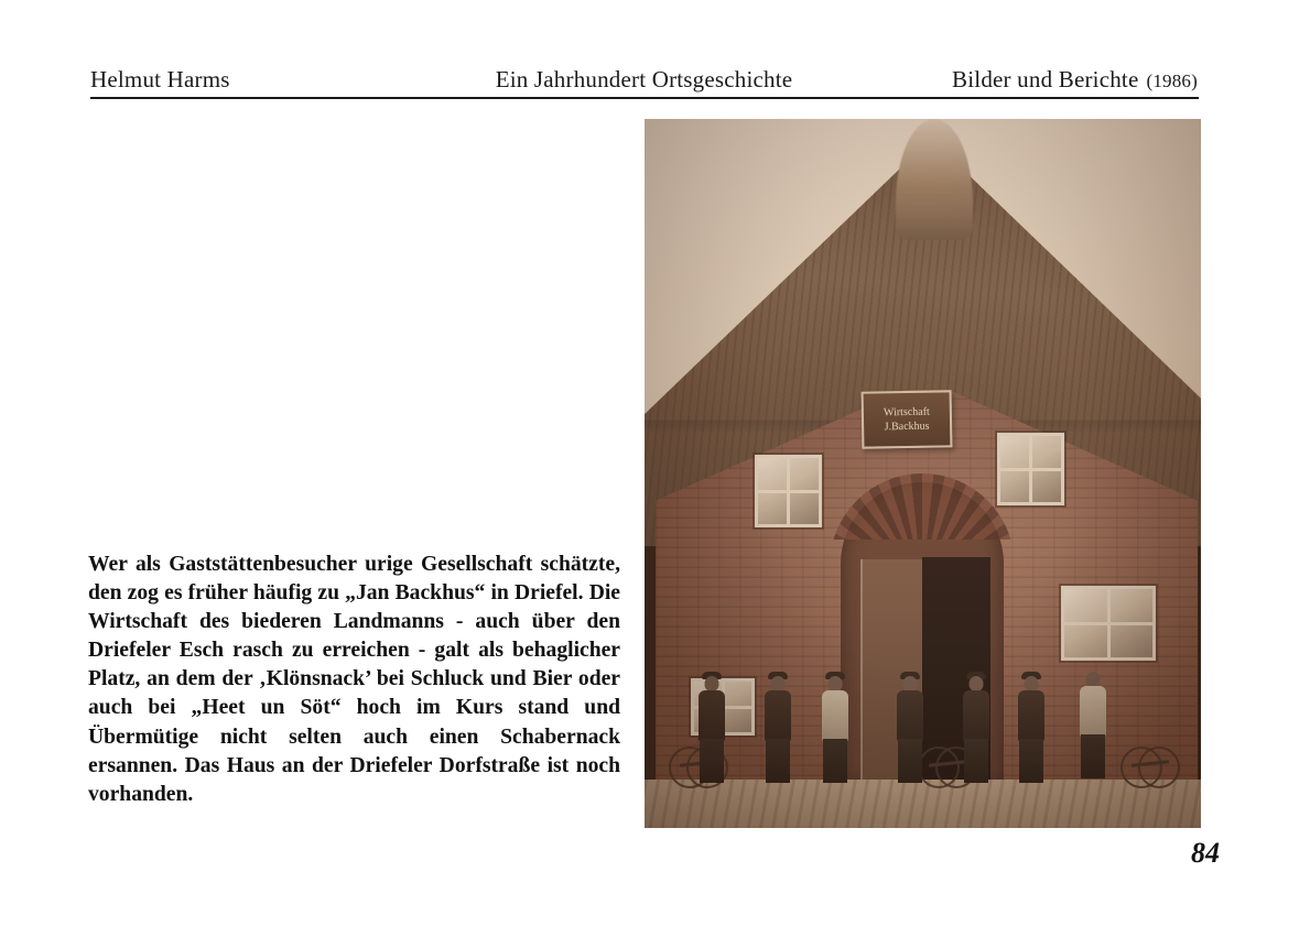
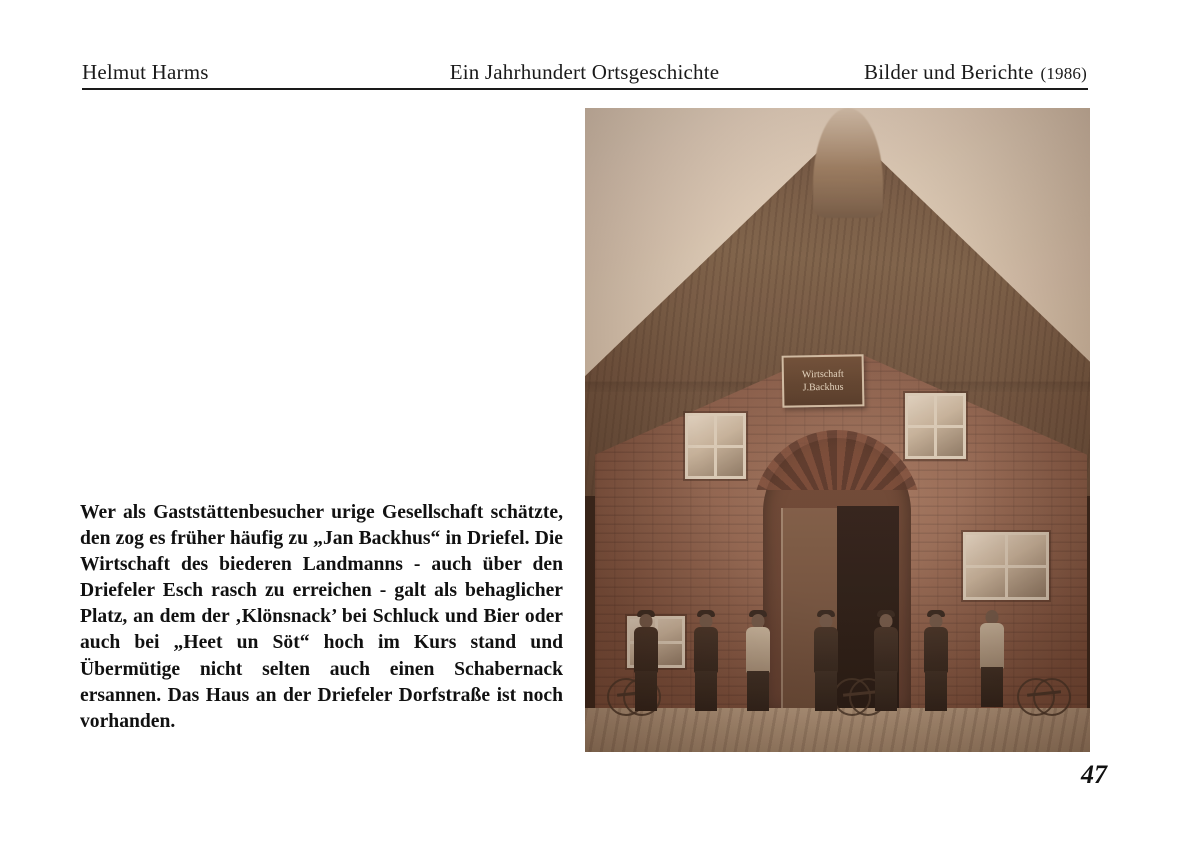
  Helmut Harms
  Ein Jahrhundert Ortsgeschichte
  Bilder und Berichte
  (1986)
  Wer als Gaststättenbesucher urige Gesellschaft schätzte, den zog es früher häufig zu „Jan Backhus“ in Driefel. Die Wirtschaft des biederen Landmanns - auch über den Driefeler Esch rasch zu erreichen - galt als behaglicher Platz, an dem der ‚Klönsnack’ bei Schluck und Bier oder auch bei „Heet un Söt“ hoch im Kurs stand und Übermütige nicht selten auch einen Schabernack ersannen. Das Haus an der Driefeler Dorfstraße ist noch vorhanden.
- 84
+ 47
